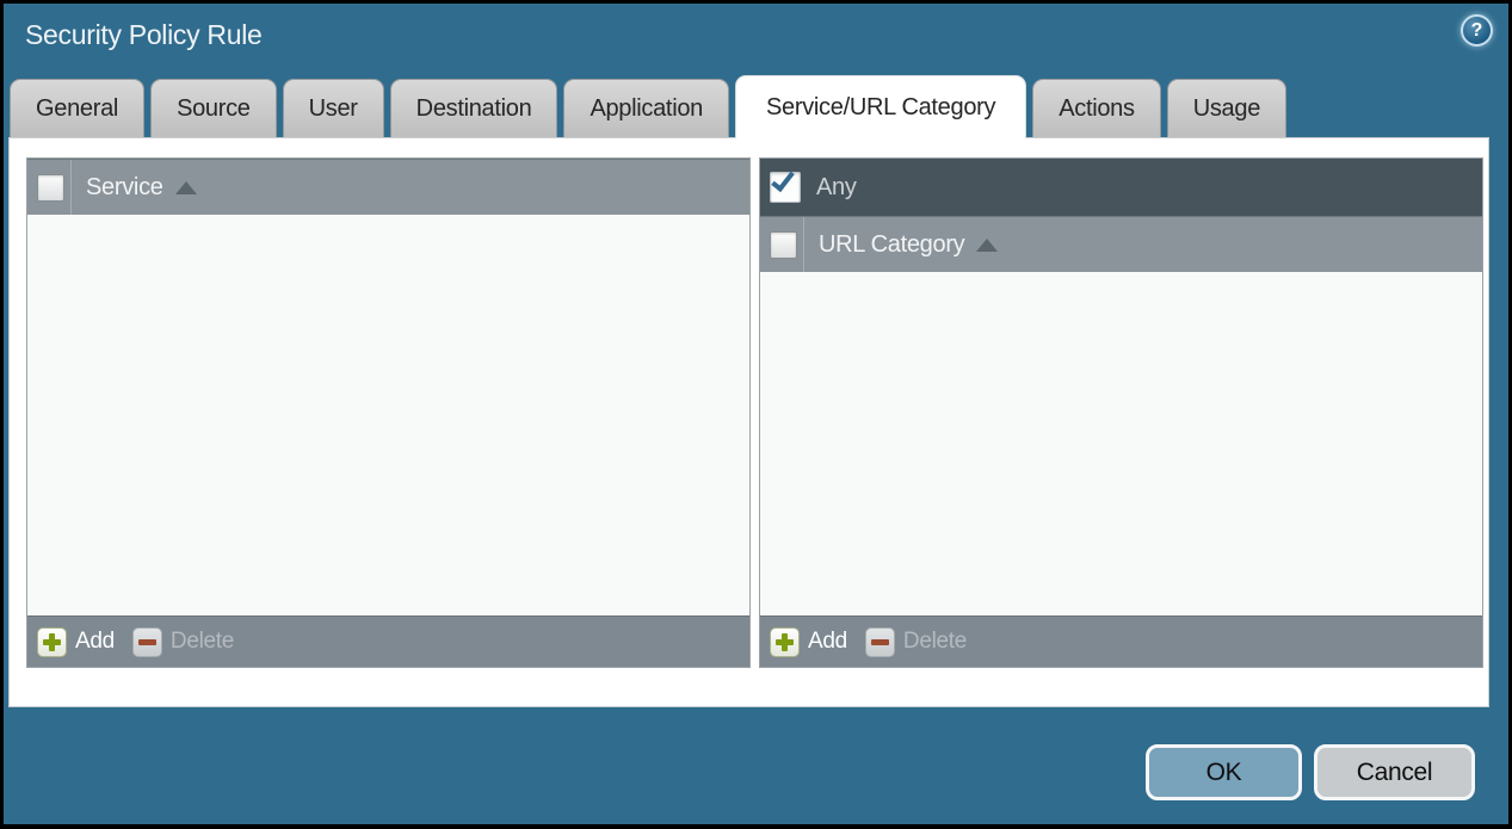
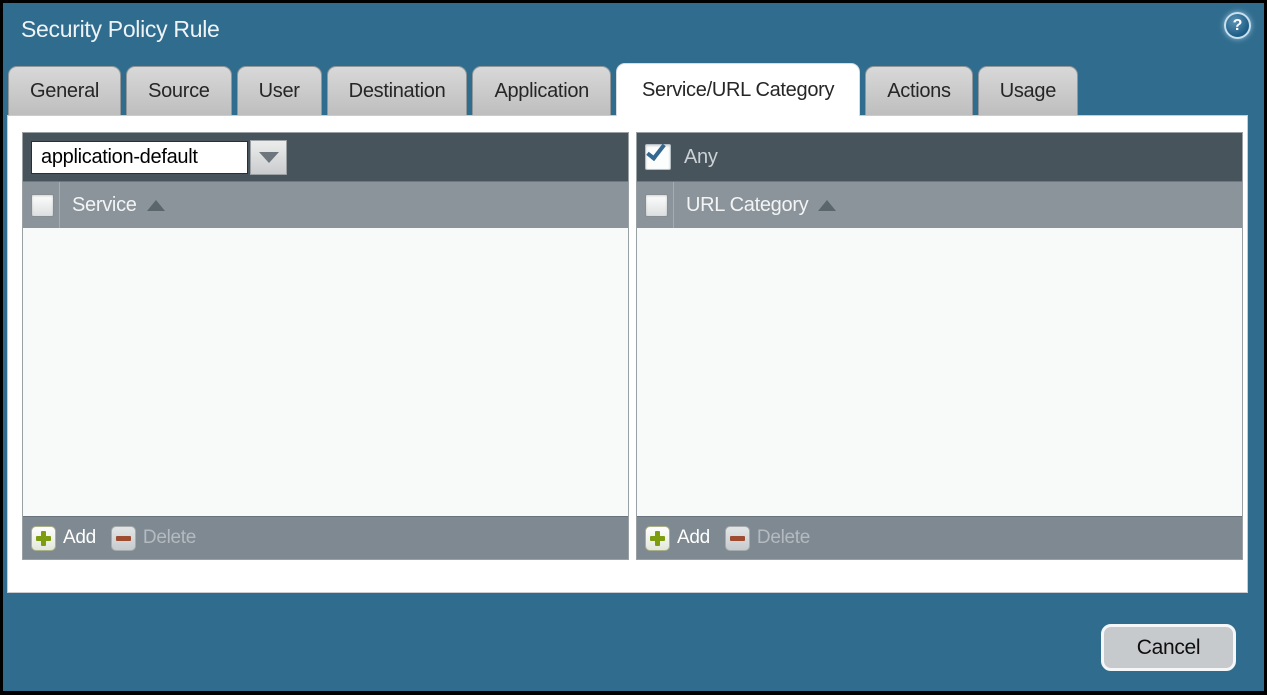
  Security Policy Rule
  ?
  General
  Source
  User
  Destination
  Application
  Service/URL Category
  Actions
  Usage
+ application-default
  Service
  Add
  Delete
  Any
  URL Category
  Add
  Delete
- OK
  Cancel
